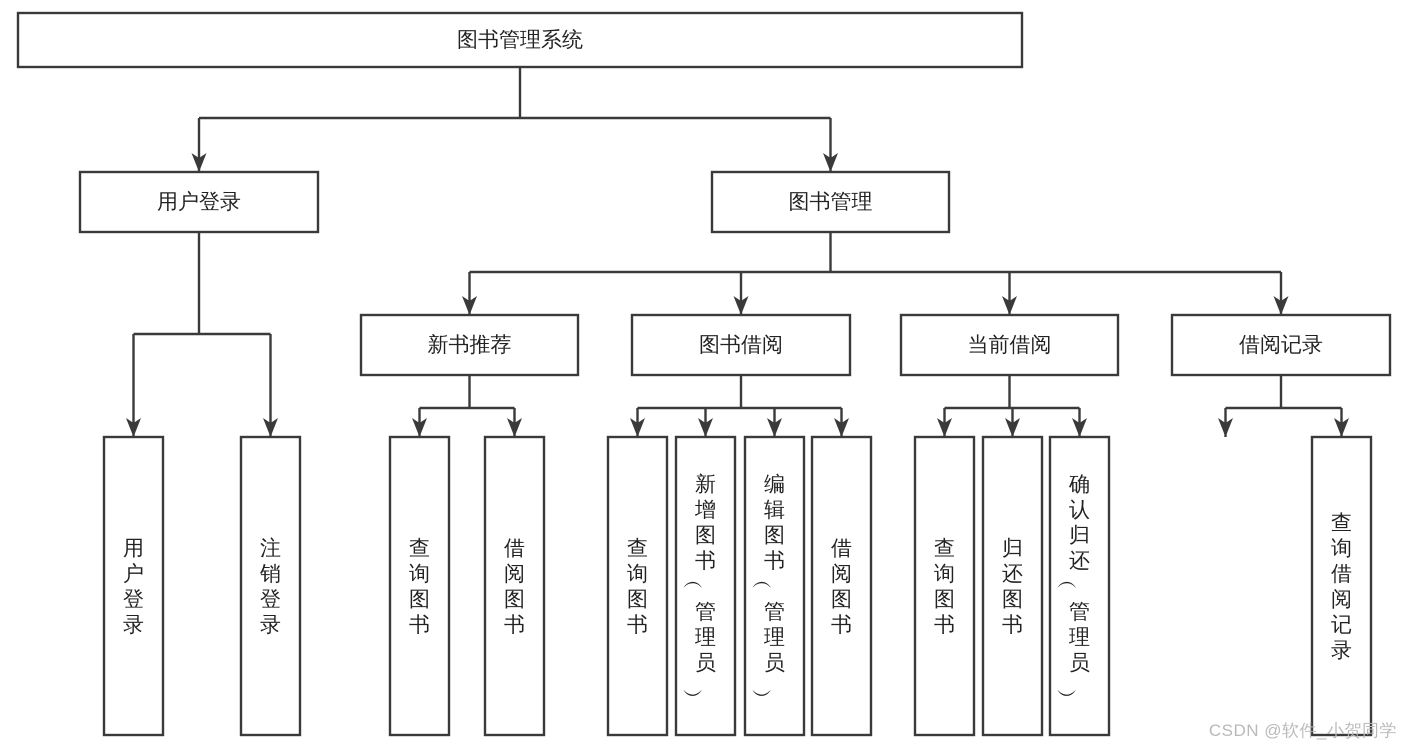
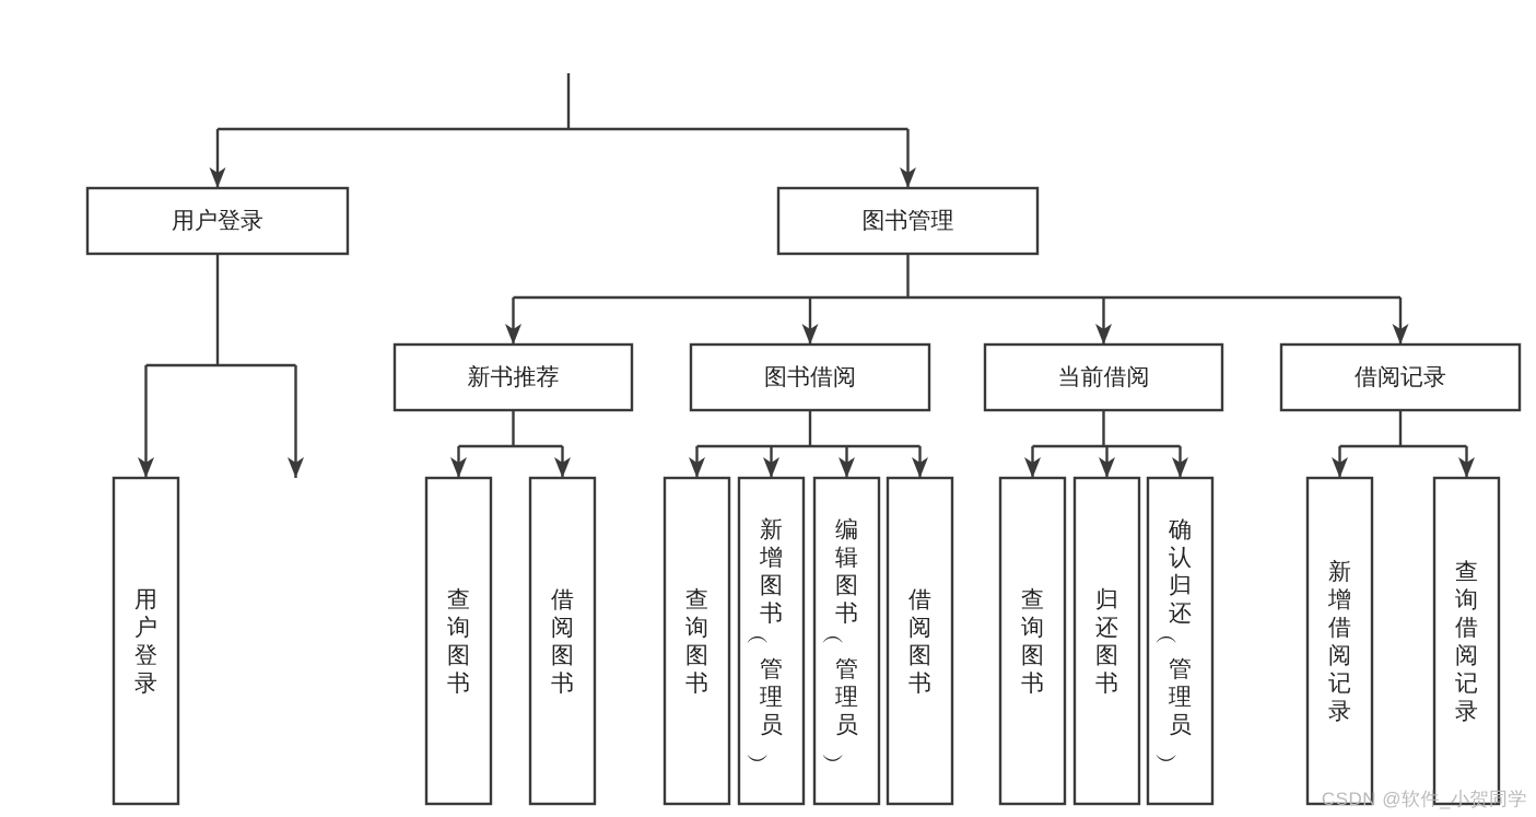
- 图书管理系统
  用户登录
  图书管理
  新书推荐
  图书借阅
  当前借阅
  借阅记录
  用户登录
- 注销登录
  查询图书
  借阅图书
  查询图书
  新增图书管理员
  编辑图书管理员
  借阅图书
  查询图书
  归还图书
  确认归还管理员
+ 新增借阅记录
  查询借阅记录
  CSDN @软件_小贺同学
